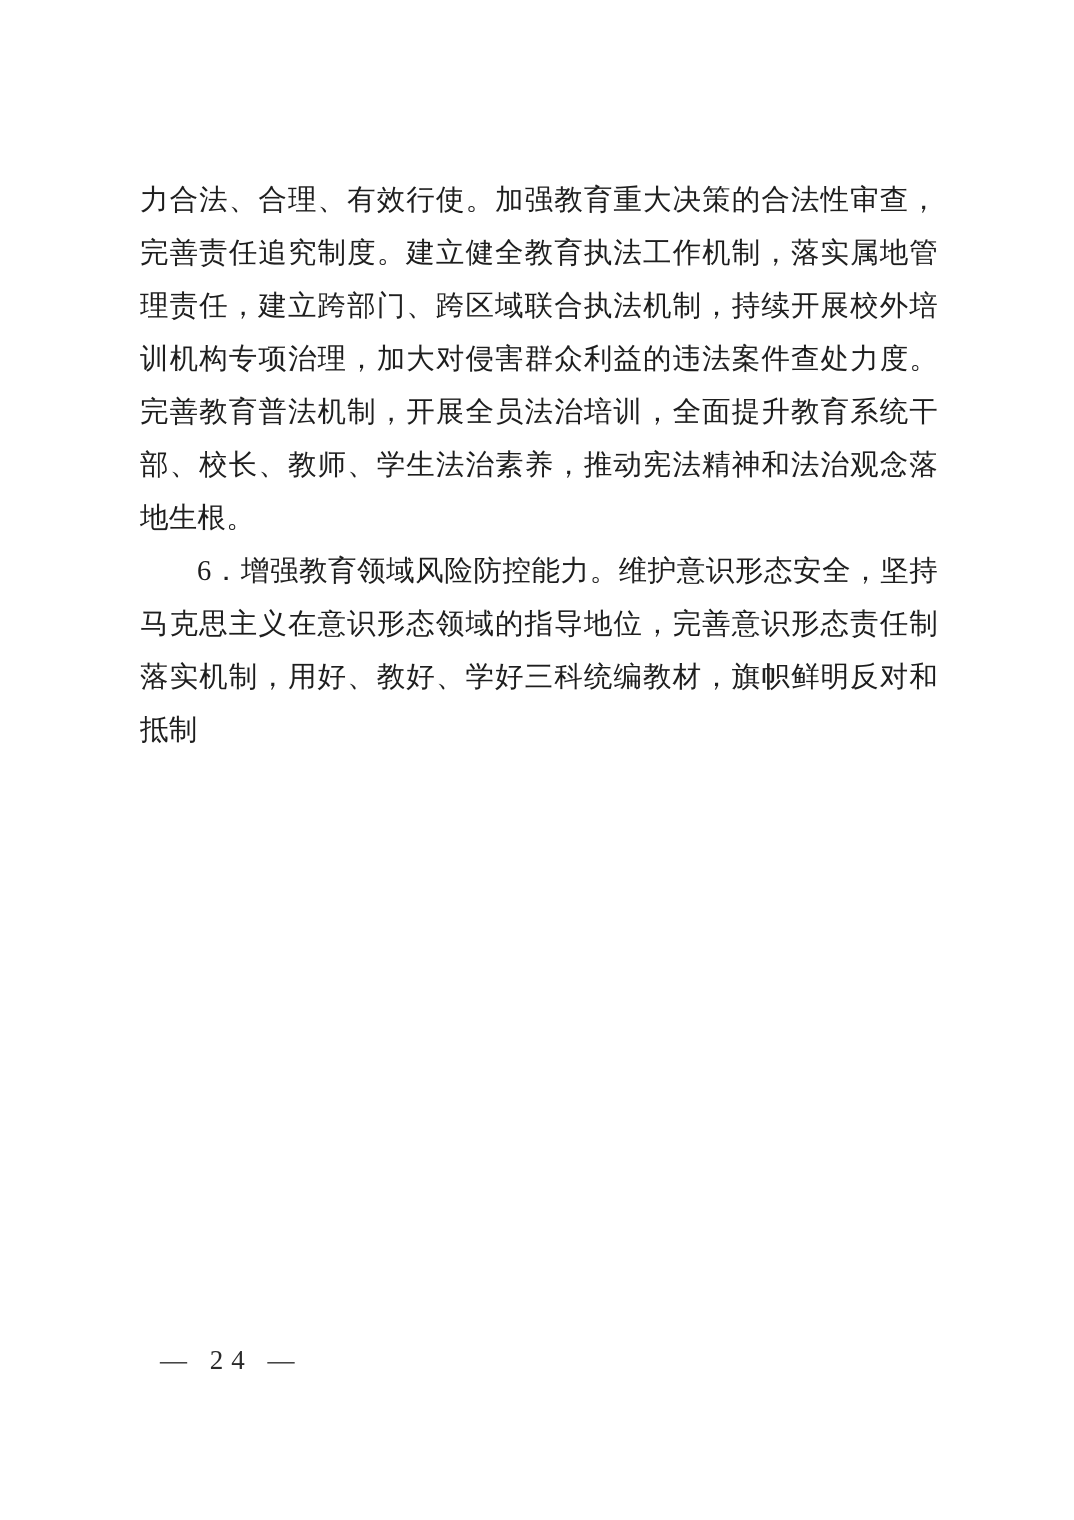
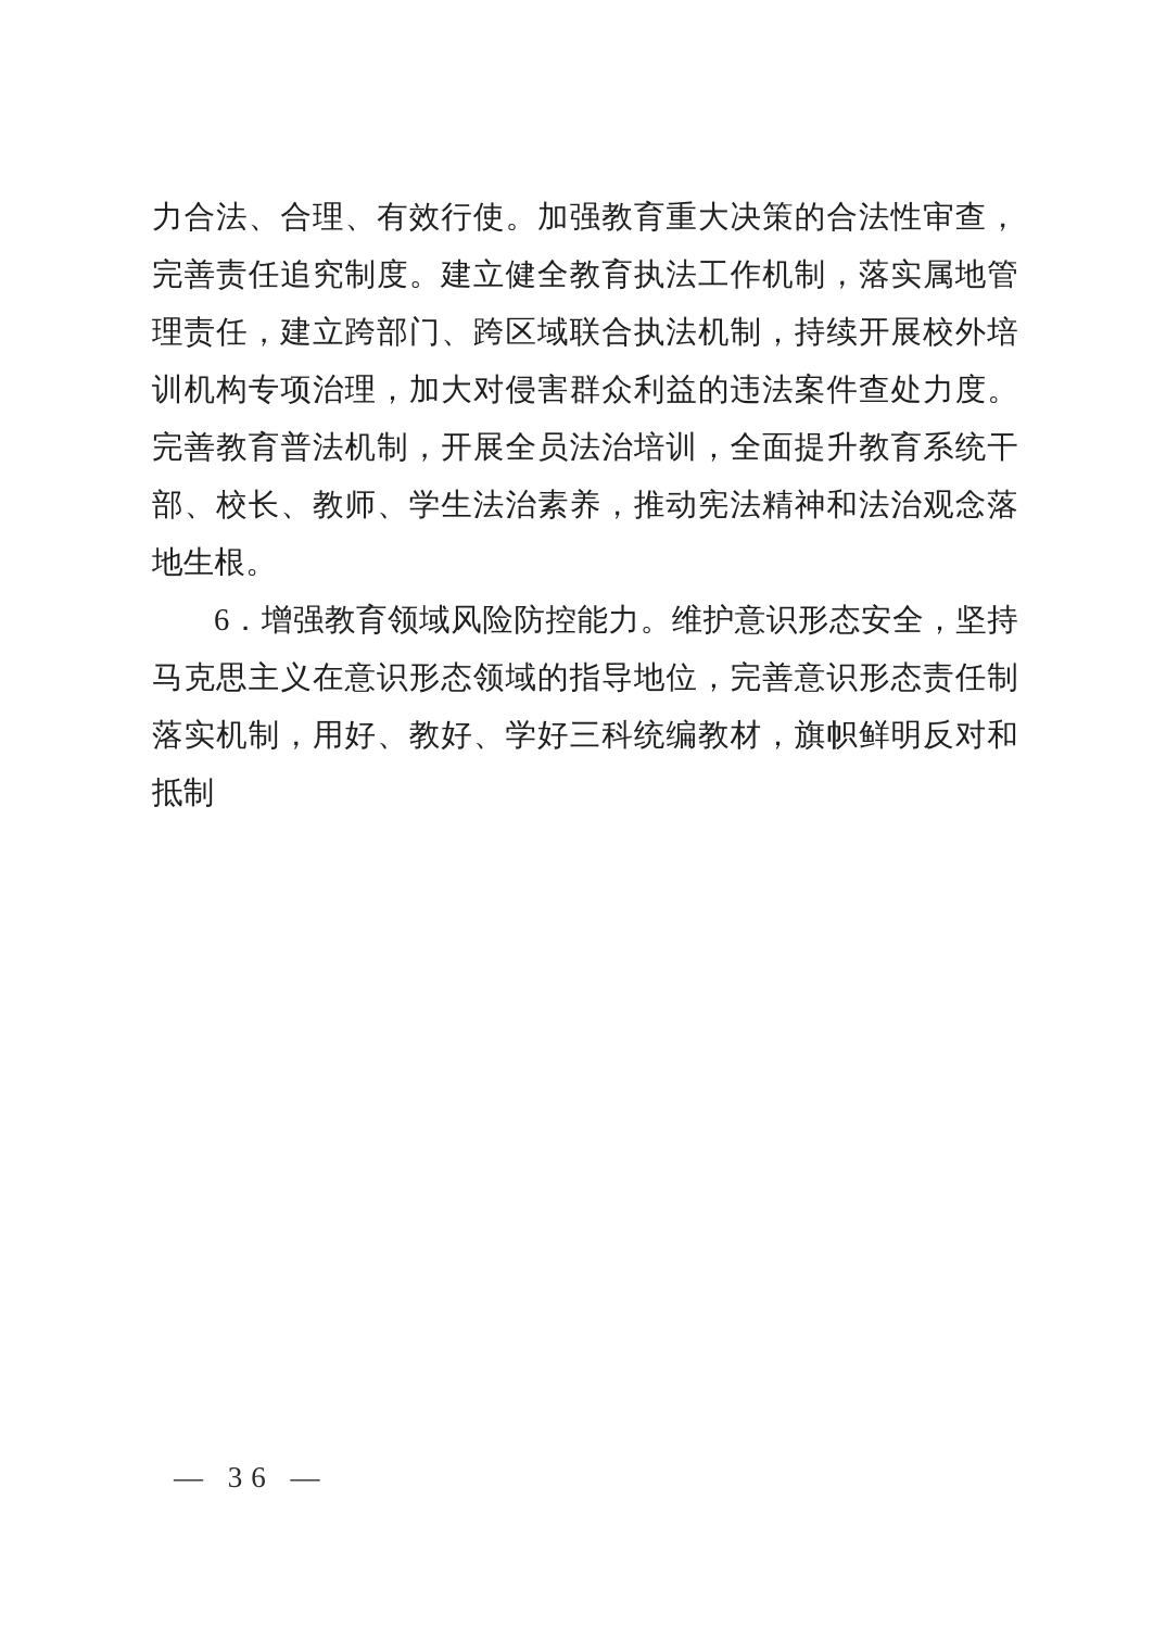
  力合法、合理、有效行使。加强教育重大决策的合法性审查，完善责任追究制度。建立健全教育执法工作机制，落实属地管理责任，建立跨部门、跨区域联合执法机制，持续开展校外培训机构专项治理，加大对侵害群众利益的违法案件查处力度。完善教育普法机制，开展全员法治培训，全面提升教育系统干部、校长、教师、学生法治素养，推动宪法精神和法治观念落地生根。
  6．增强教育领域风险防控能力。维护意识形态安全，坚持马克思主义在意识形态领域的指导地位，完善意识形态责任制落实机制，用好、教好、学好三科统编教材，旗帜鲜明反对和抵制
- — 24 —
+ — 36 —
